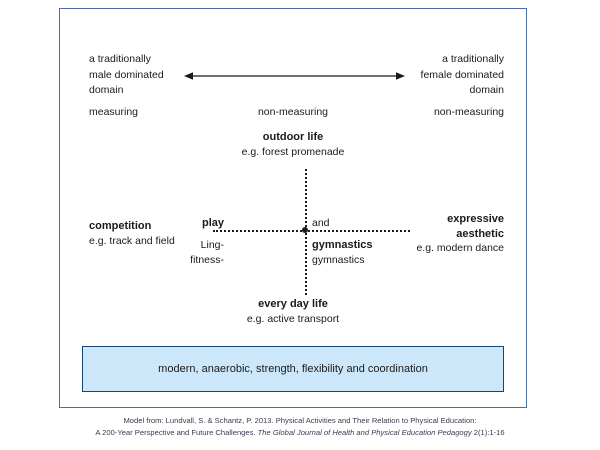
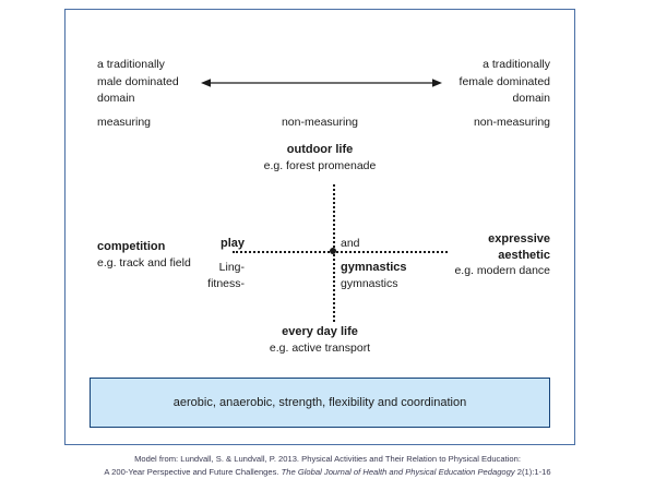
  a traditionally
  male dominated
  domain
  a traditionally
  female dominated
  domain
  measuring
  non-measuring
  non-measuring
  outdoor life
  e.g. forest promenade
  every day life
  e.g. active transport
  competition
  e.g. track and field
  expressive
  aesthetic
  e.g. modern dance
  play
  and
  Ling-
  fitness-
  gymnastics
  gymnastics
- modern, anaerobic, strength, flexibility and coordination
+ aerobic, anaerobic, strength, flexibility and coordination
- Model from: Lundvall, S. & Schantz, P. 2013. Physical Activities and Their Relation to Physical Education:
+ Model from: Lundvall, S. & Lundvall, P. 2013. Physical Activities and Their Relation to Physical Education:
  A 200-Year Perspective and Future Challenges. The Global Journal of Health and Physical Education Pedagogy 2(1):1-16
